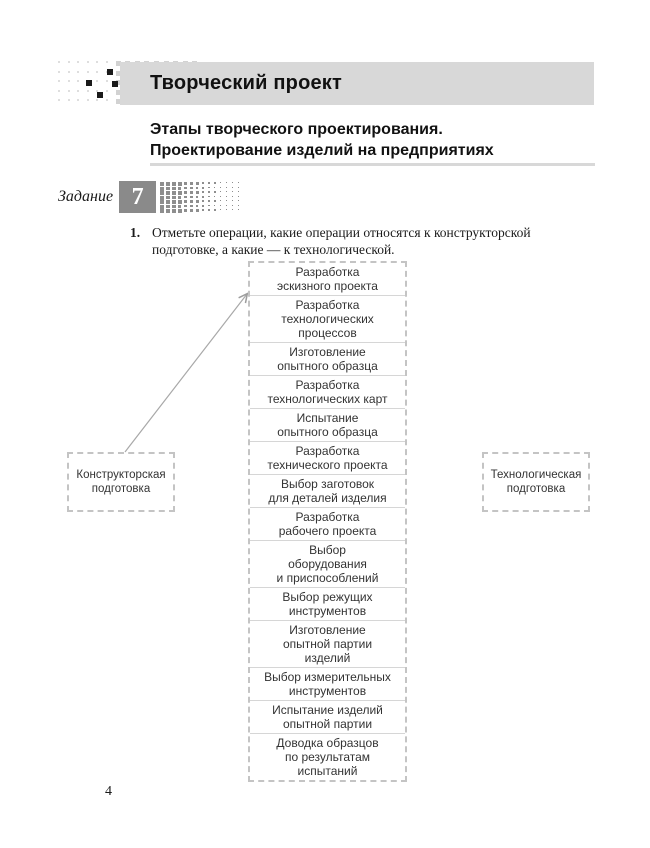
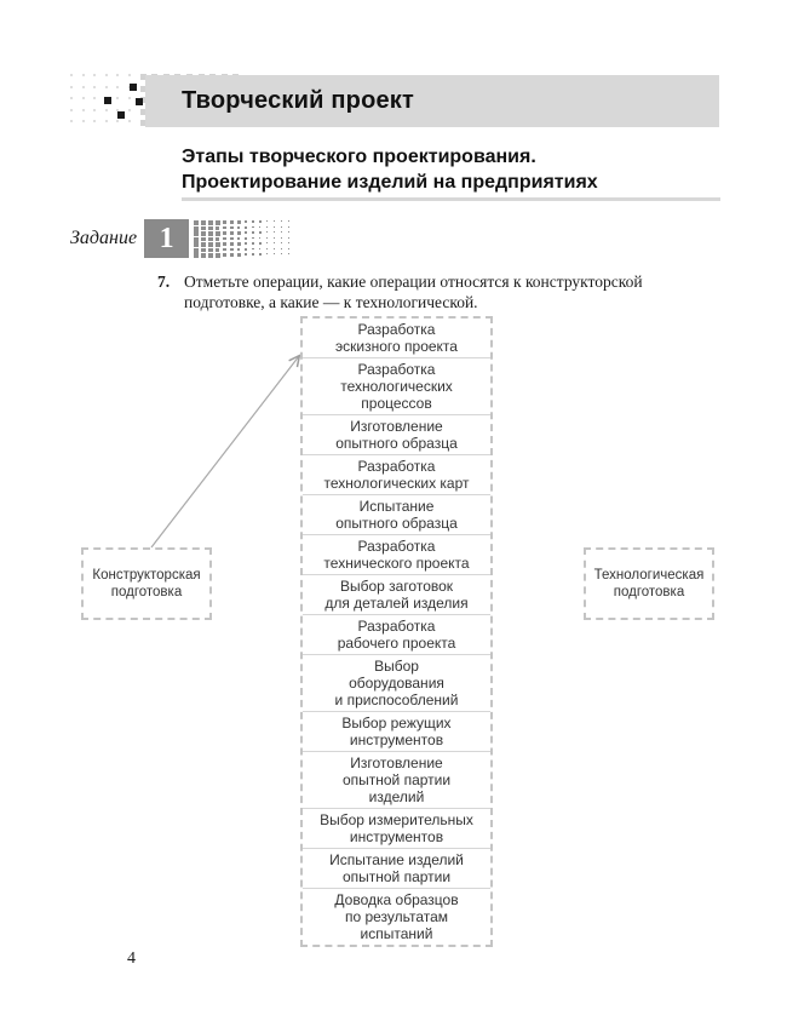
  Творческий проект
  Этапы творческого проектирования.
  Проектирование изделий на предприятиях
  Задание
- 7
+ 1
- 1.
+ 7.
  Отметьте операции, какие операции относятся к конструкторской подготовке, а какие — к технологической.
  Разработка
  эскизного проекта
  Разработка
  технологических
  процессов
  Изготовление
  опытного образца
  Разработка
  технологических карт
  Испытание
  опытного образца
  Разработка
  технического проекта
  Выбор заготовок
  для деталей изделия
  Разработка
  рабочего проекта
  Выбор
  оборудования
  и приспособлений
  Выбор режущих
  инструментов
  Изготовление
  опытной партии
  изделий
  Выбор измерительных
  инструментов
  Испытание изделий
  опытной партии
  Доводка образцов
  по результатам
  испытаний
  Конструкторская
  подготовка
  Технологическая
  подготовка
  4
